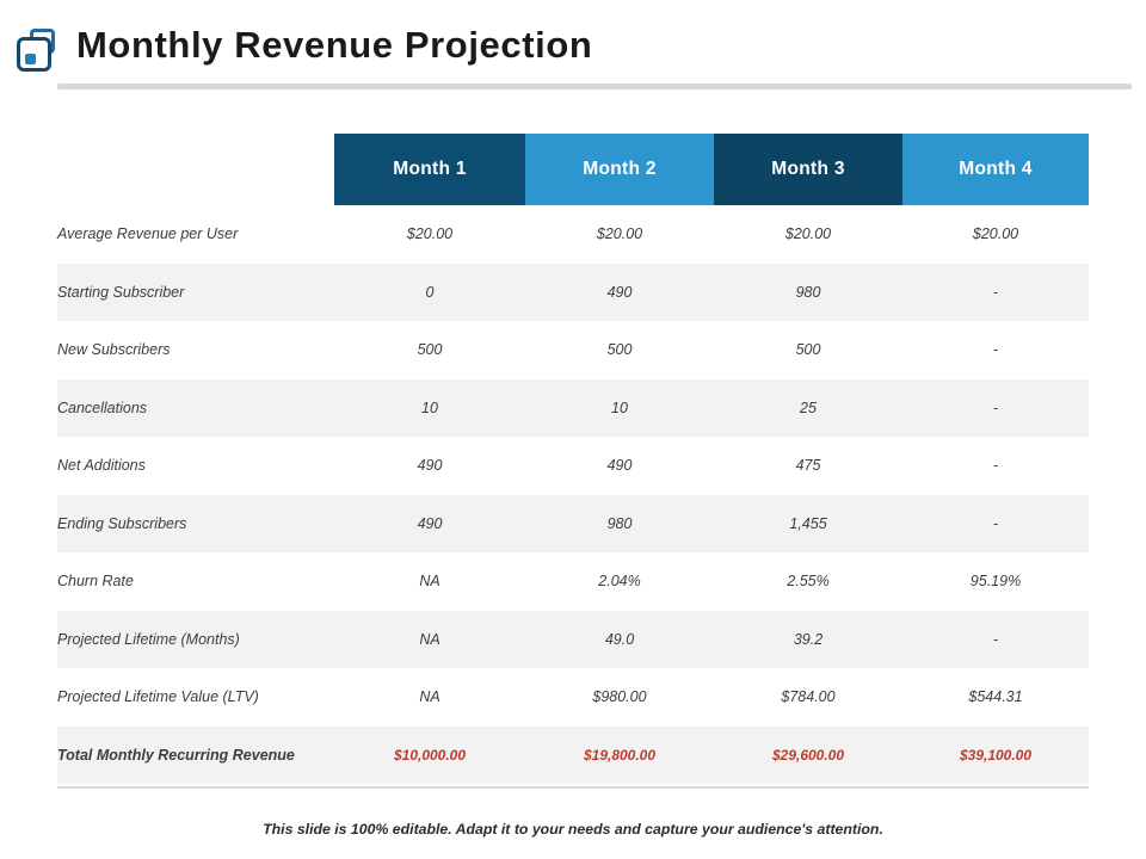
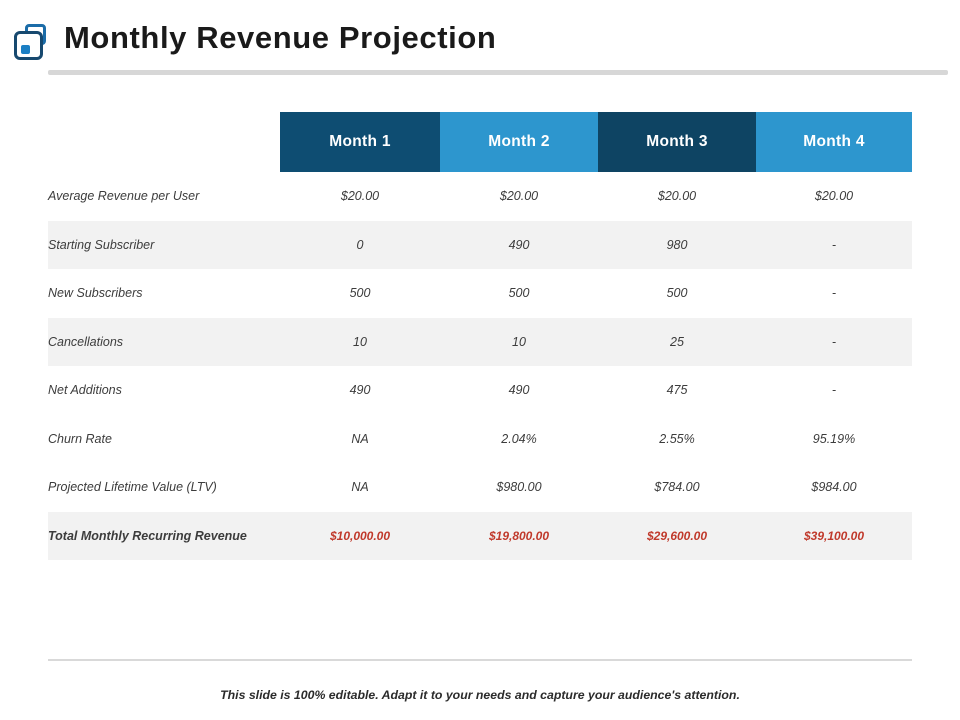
  Monthly Revenue Projection
  	Month 1	Month 2	Month 3	Month 4
  Average Revenue per User	$20.00	$20.00	$20.00	$20.00
  Starting Subscriber	0	490	980	-
  New Subscribers	500	500	500	-
  Cancellations	10	10	25	-
  Net Additions	490	490	475	-
- Ending Subscribers	490	980	1,455	-
  Churn Rate	NA	2.04%	2.55%	95.19%
- Projected Lifetime (Months)	NA	49.0	39.2	-
- Projected Lifetime Value (LTV)	NA	$980.00	$784.00	$544.31
+ Projected Lifetime Value (LTV)	NA	$980.00	$784.00	$984.00
  Total Monthly Recurring Revenue	$10,000.00	$19,800.00	$29,600.00	$39,100.00
  This slide is 100% editable. Adapt it to your needs and capture your audience's attention.
